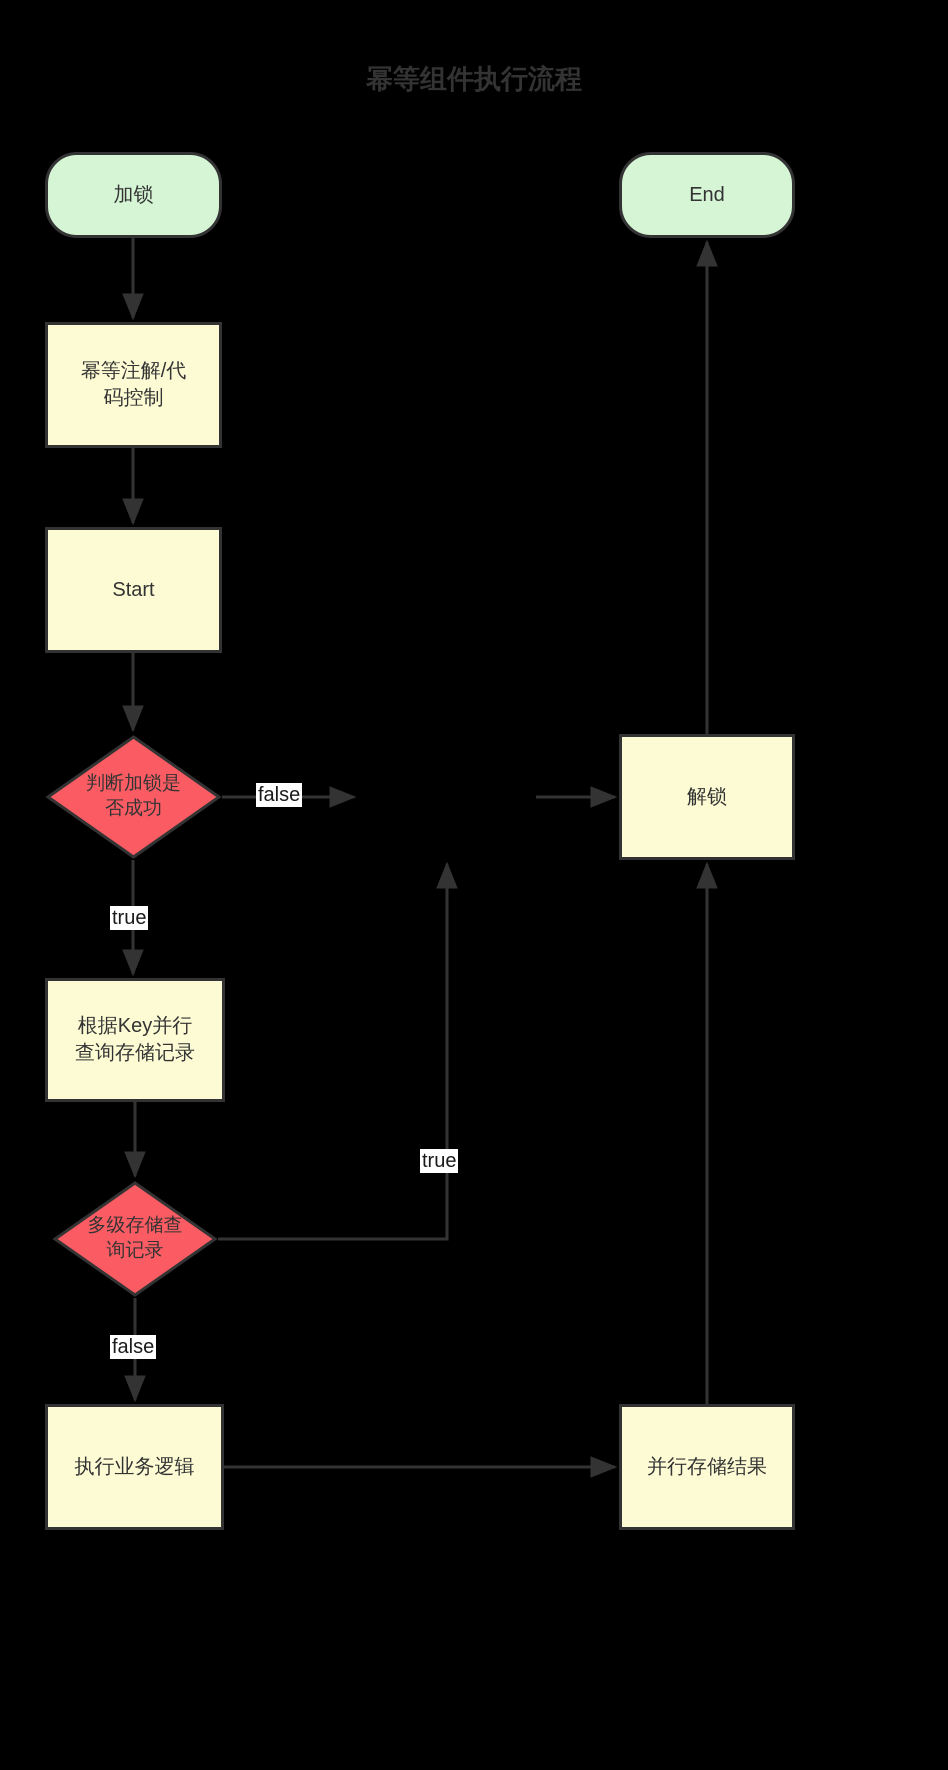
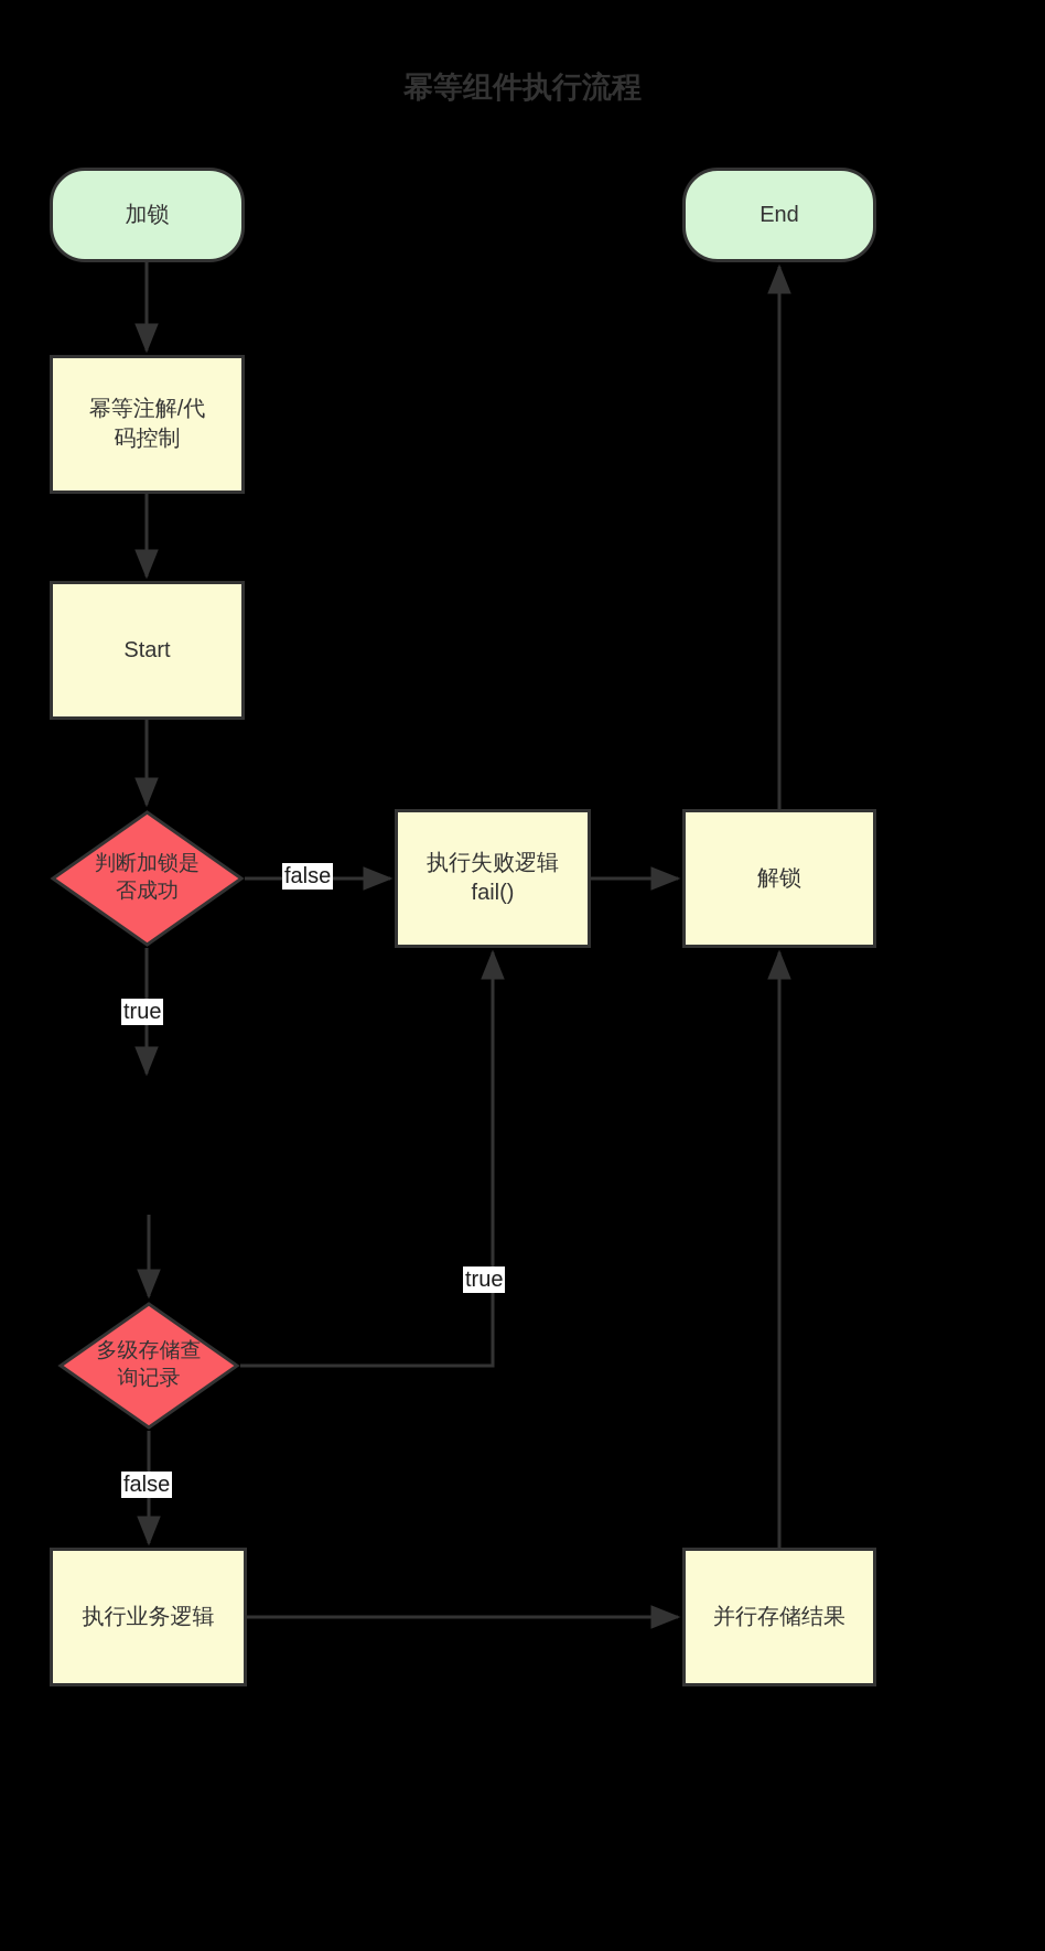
  幂等组件执行流程
  加锁
  幂等注解/代
  码控制
  Start
  判断加锁是
  否成功
- 根据Key并行
- 查询存储记录
  多级存储查
  询记录
  执行业务逻辑
+ 执行失败逻辑
+ fail()
  End
  解锁
  并行存储结果
  false
  true
  true
  false
